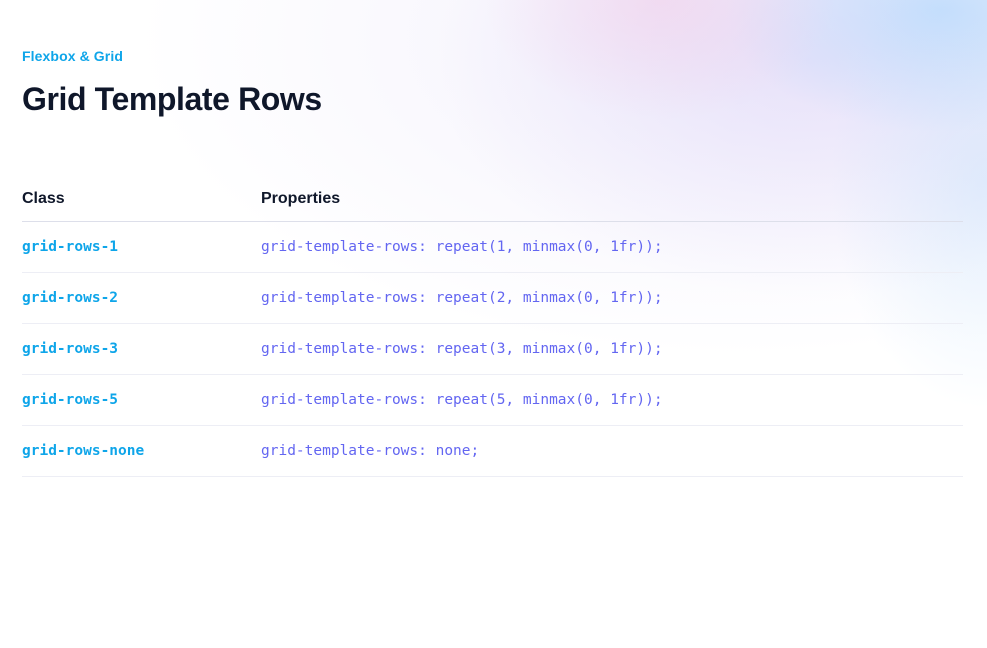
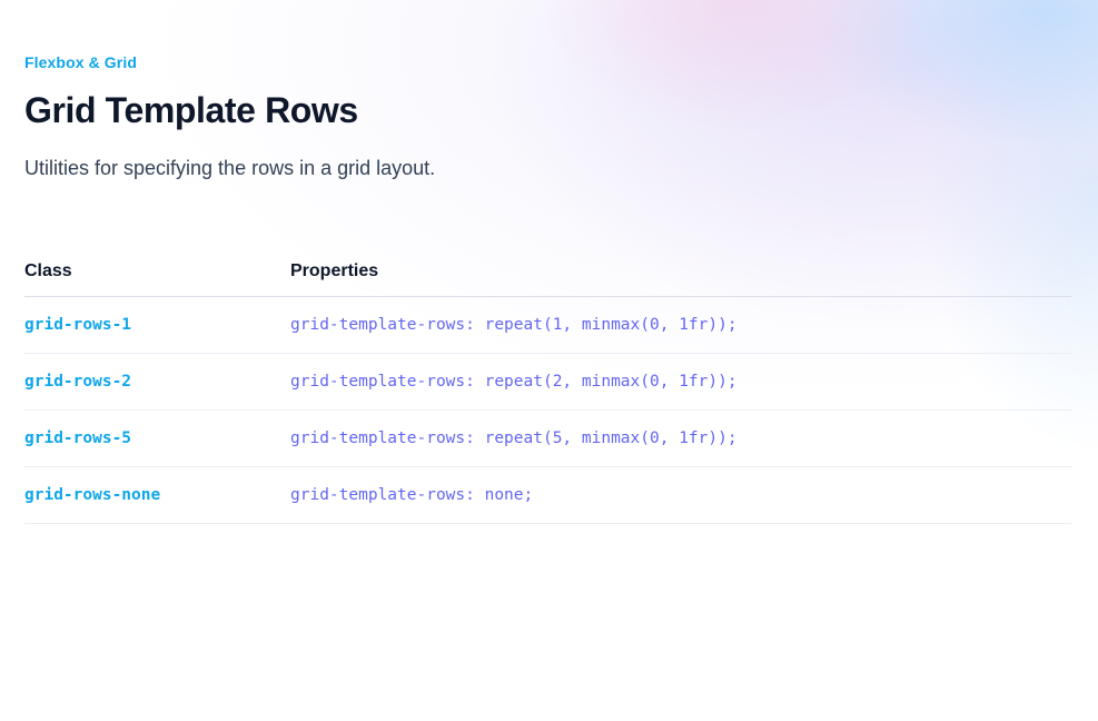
  Flexbox & Grid
  Grid Template Rows
+ Utilities for specifying the rows in a grid layout.
  Class	Properties
  grid-rows-1	grid-template-rows: repeat(1, minmax(0, 1fr));
  grid-rows-2	grid-template-rows: repeat(2, minmax(0, 1fr));
- grid-rows-3	grid-template-rows: repeat(3, minmax(0, 1fr));
  grid-rows-5	grid-template-rows: repeat(5, minmax(0, 1fr));
  grid-rows-none	grid-template-rows: none;
